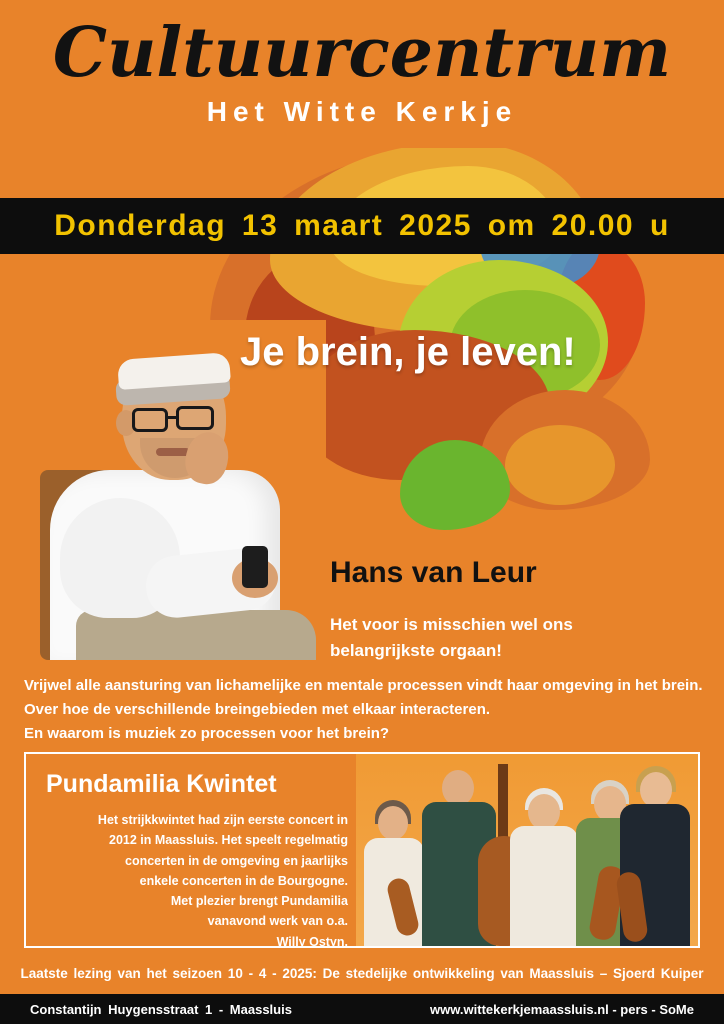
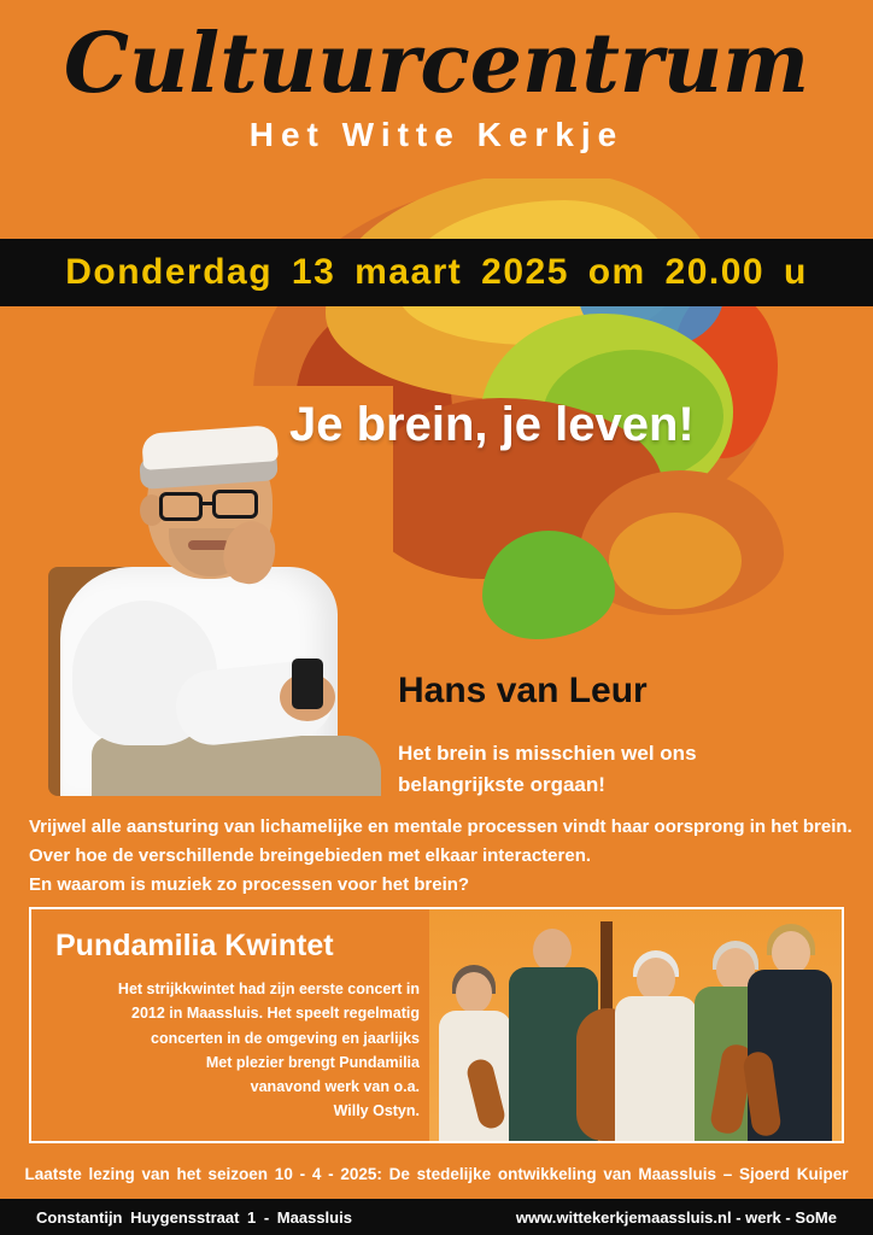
  Cultuurcentrum
  Het Witte Kerkje
  Donderdag 13 maart 2025 om 20.00 u
  Je brein, je leven!
  Hans van Leur
- Het voor is misschien wel ons
+ Het brein is misschien wel ons
  belangrijkste orgaan!
- Vrijwel alle aansturing van lichamelijke en mentale processen vindt haar omgeving in het brein.
+ Vrijwel alle aansturing van lichamelijke en mentale processen vindt haar oorsprong in het brein.
  Over hoe de verschillende breingebieden met elkaar interacteren.
  En waarom is muziek zo processen voor het brein?
  Pundamilia Kwintet
  Het strijkkwintet had zijn eerste concert in
  2012 in Maassluis. Het speelt regelmatig
  concerten in de omgeving en jaarlijks
- enkele concerten in de Bourgogne.
  Met plezier brengt Pundamilia
  vanavond werk van o.a.
  Willy Ostyn.
  Laatste lezing van het seizoen 10 - 4 - 2025: De stedelijke ontwikkeling van Maassluis – Sjoerd Kuiper
  Constantijn Huygensstraat 1 - Maassluis
- www.wittekerkjemaassluis.nl - pers - SoMe
+ www.wittekerkjemaassluis.nl - werk - SoMe
